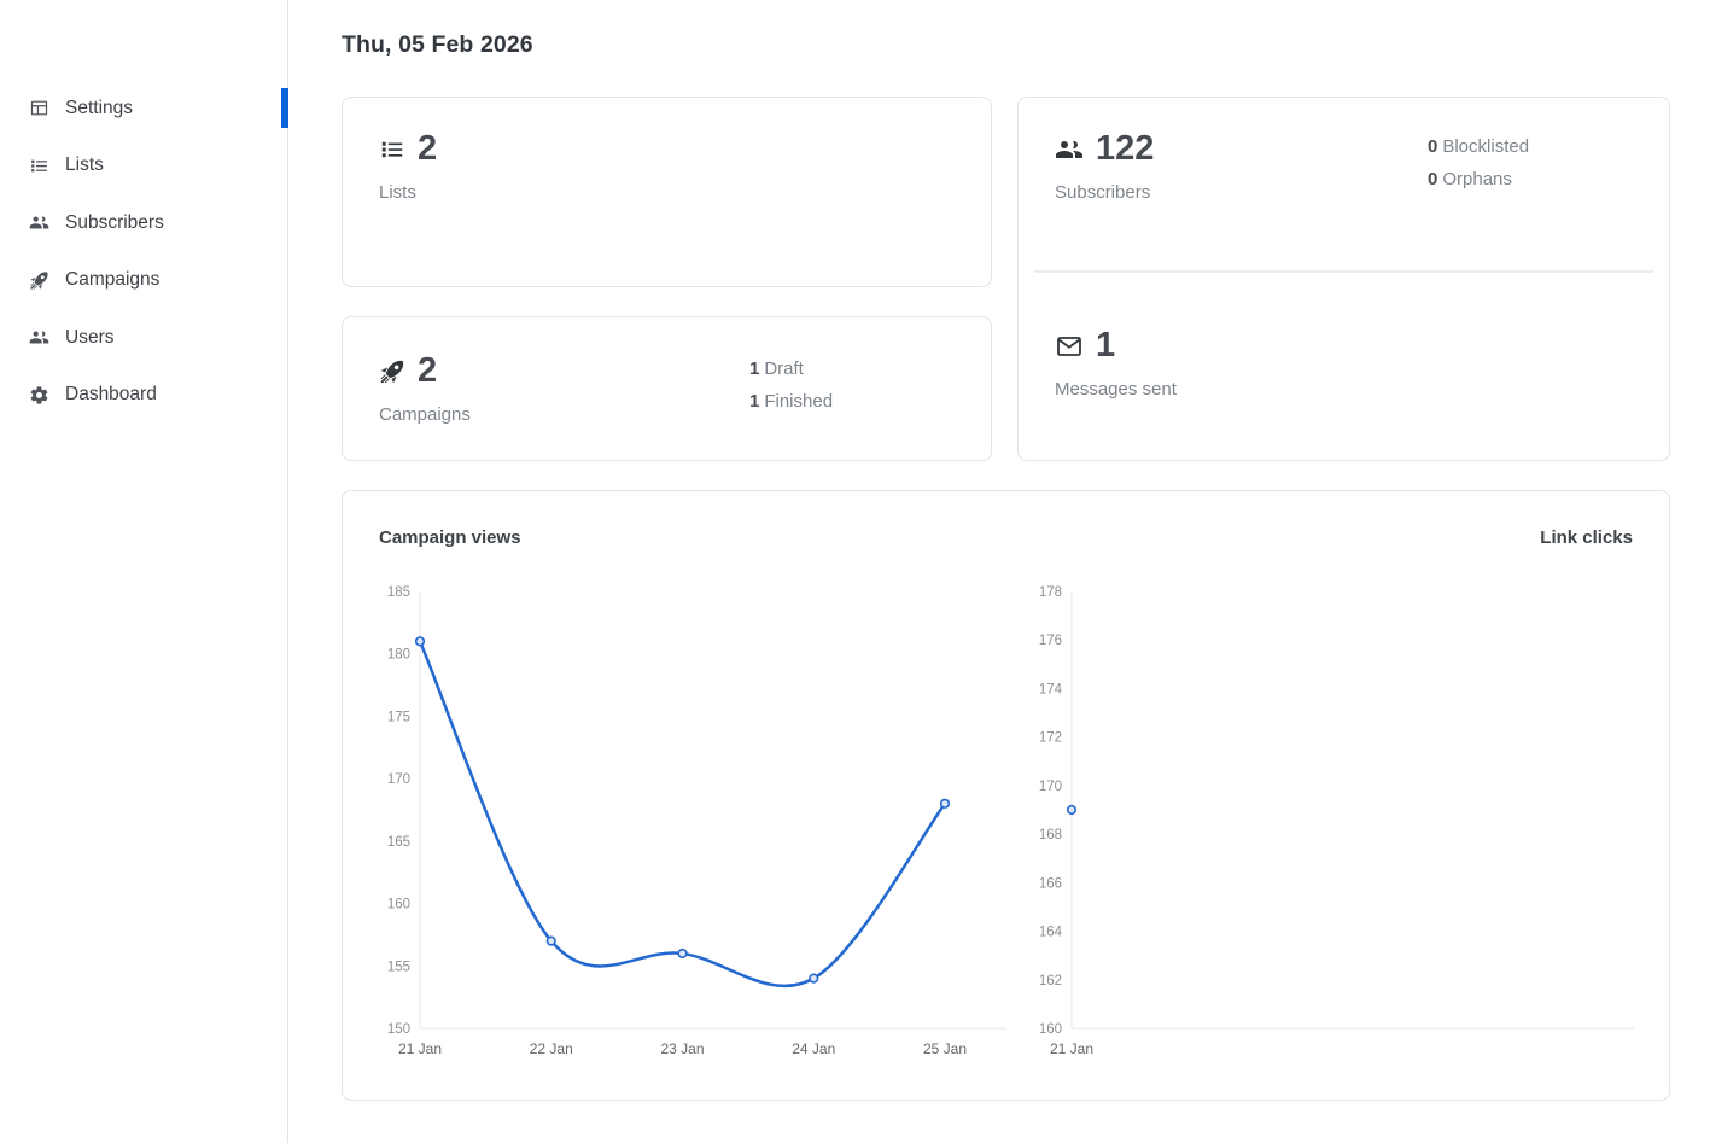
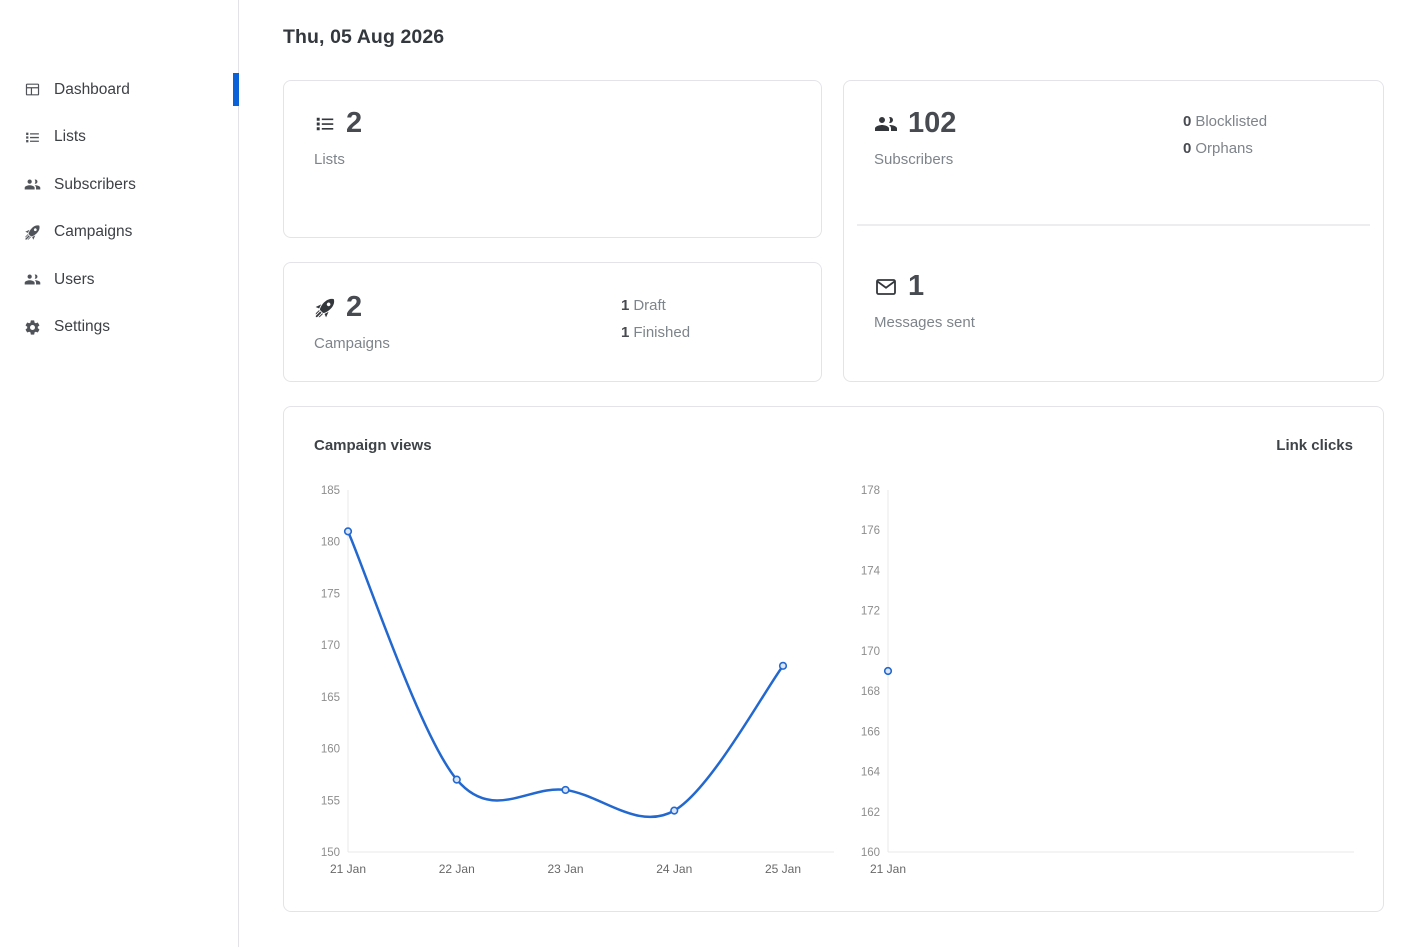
- Settings
+ Dashboard
  Lists
  Subscribers
  Campaigns
  Users
- Dashboard
+ Settings
- Thu, 05 Feb 2026
+ Thu, 05 Aug 2026
  2
  Lists
- 122
+ 102
  Subscribers
  0 Blocklisted
  0 Orphans
  1
  Messages sent
  2
  Campaigns
  1 Draft
  1 Finished
  Campaign views
  Link clicks
  185
  180
  175
  170
  165
  160
  155
  150
  21 Jan
  22 Jan
  23 Jan
  24 Jan
  25 Jan
  178
  176
  174
  172
  170
  168
  166
  164
  162
  160
  21 Jan
